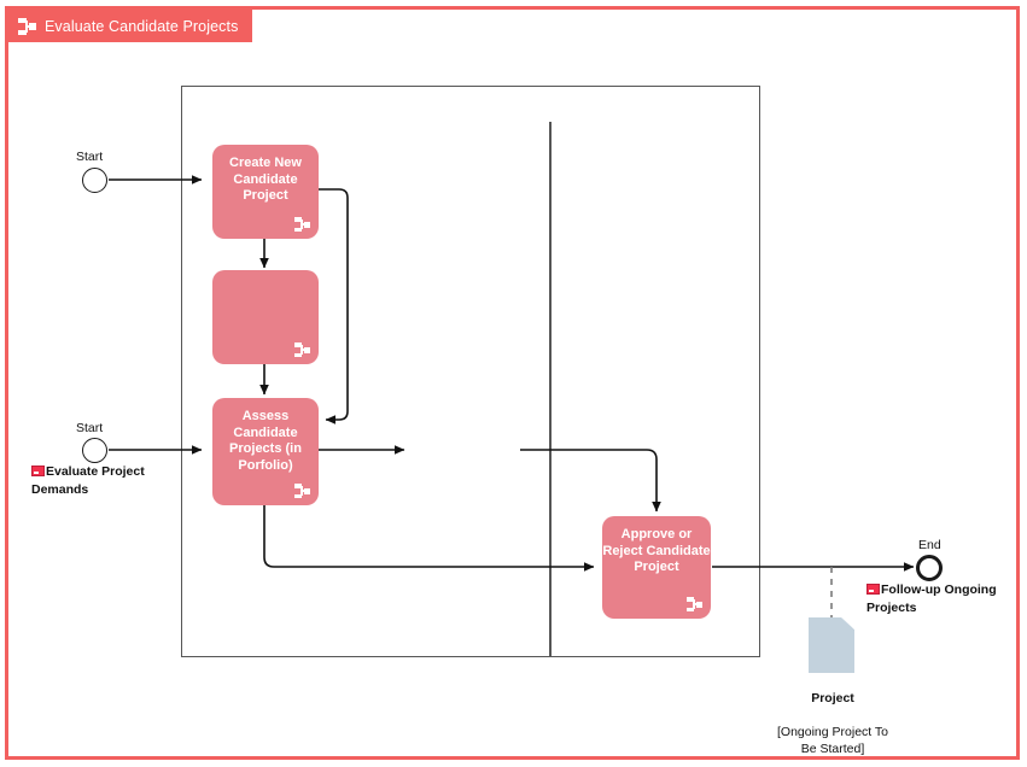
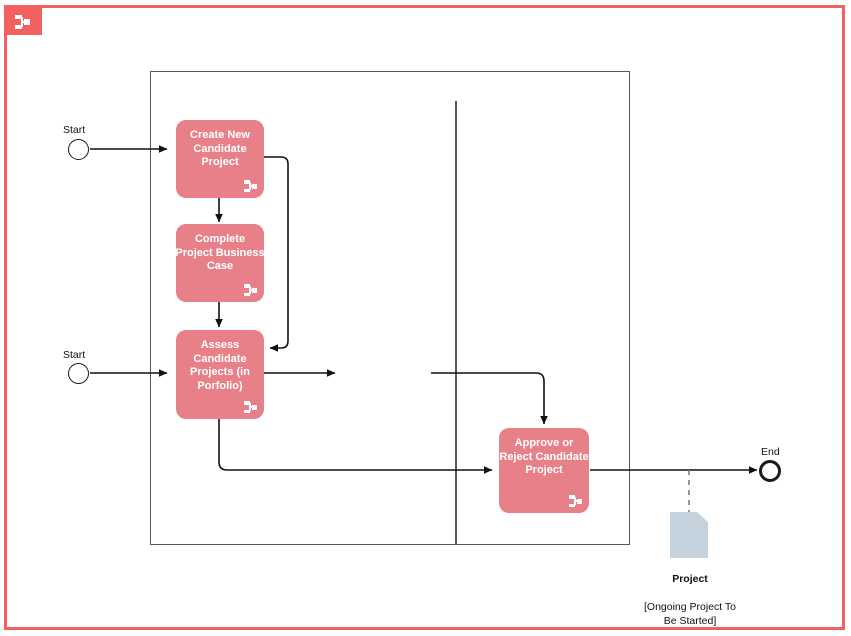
- Evaluate Candidate Projects
  Create New
  Candidate
  Project
+ Complete
+ Project Business
+ Case
  Assess
  Candidate
  Projects (in
  Porfolio)
  Approve or
  Reject Candidate
  Project
  Start
  Start
  End
- Evaluate Project
- Demands
- Follow-up Ongoing
- Projects
  Project
  [Ongoing Project To
  Be Started]
